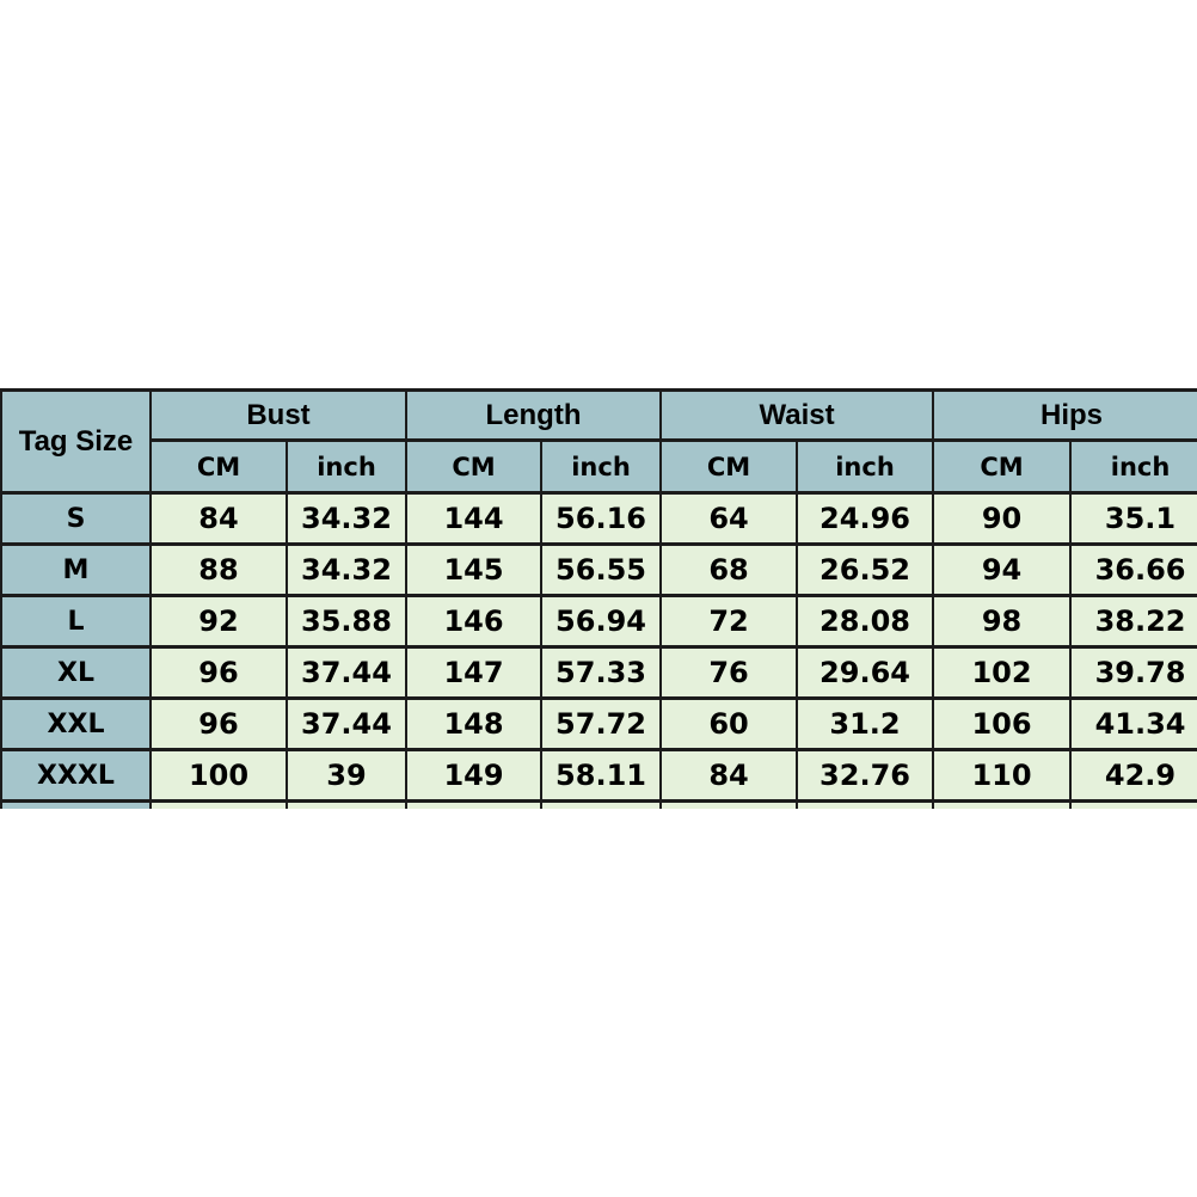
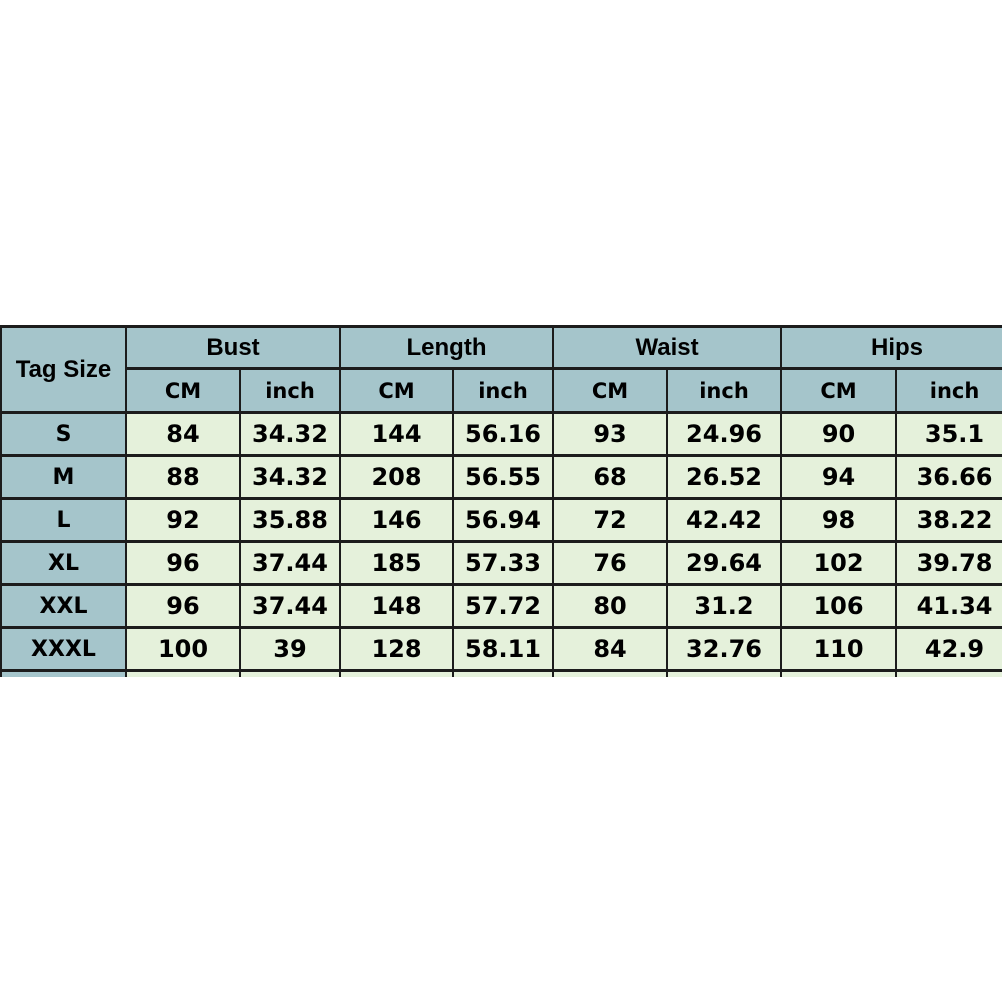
  Tag Size	Bust	Length	Waist	Hips
  CM	inch	CM	inch	CM	inch	CM	inch
- S	84	34.32	144	56.16	64	24.96	90	35.1
+ S	84	34.32	144	56.16	93	24.96	90	35.1
- M	88	34.32	145	56.55	68	26.52	94	36.66
+ M	88	34.32	208	56.55	68	26.52	94	36.66
- L	92	35.88	146	56.94	72	28.08	98	38.22
+ L	92	35.88	146	56.94	72	42.42	98	38.22
- XL	96	37.44	147	57.33	76	29.64	102	39.78
+ XL	96	37.44	185	57.33	76	29.64	102	39.78
- XXL	96	37.44	148	57.72	60	31.2	106	41.34
+ XXL	96	37.44	148	57.72	80	31.2	106	41.34
- XXXL	100	39	149	58.11	84	32.76	110	42.9
+ XXXL	100	39	128	58.11	84	32.76	110	42.9
